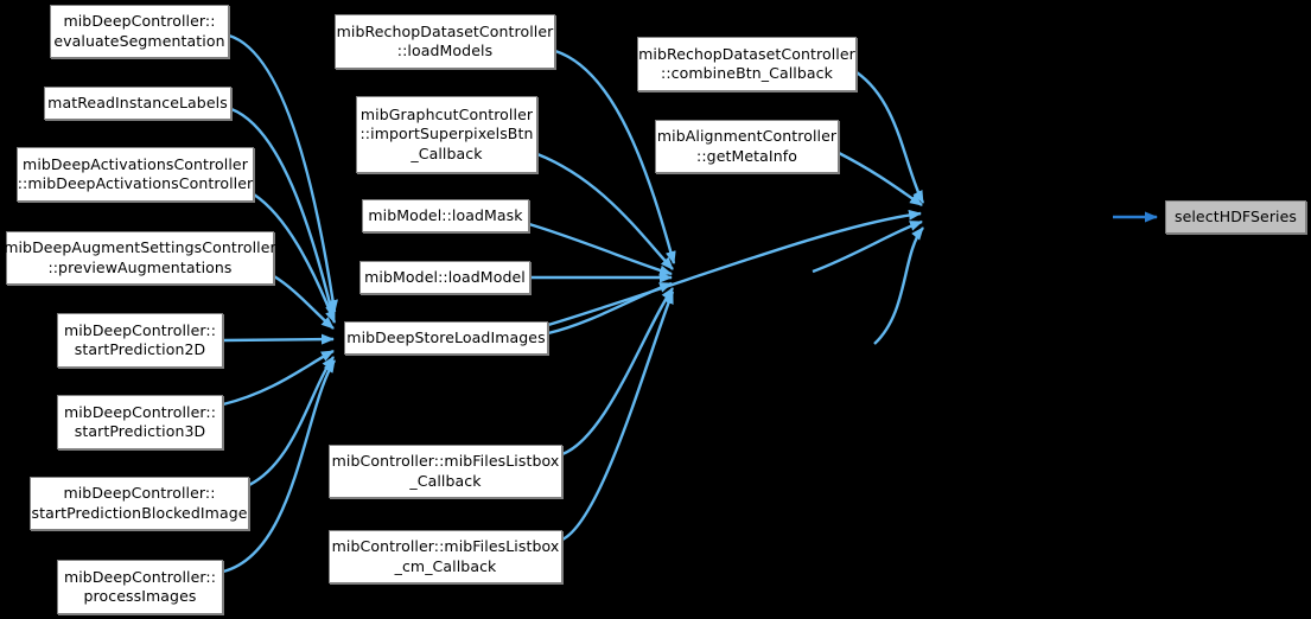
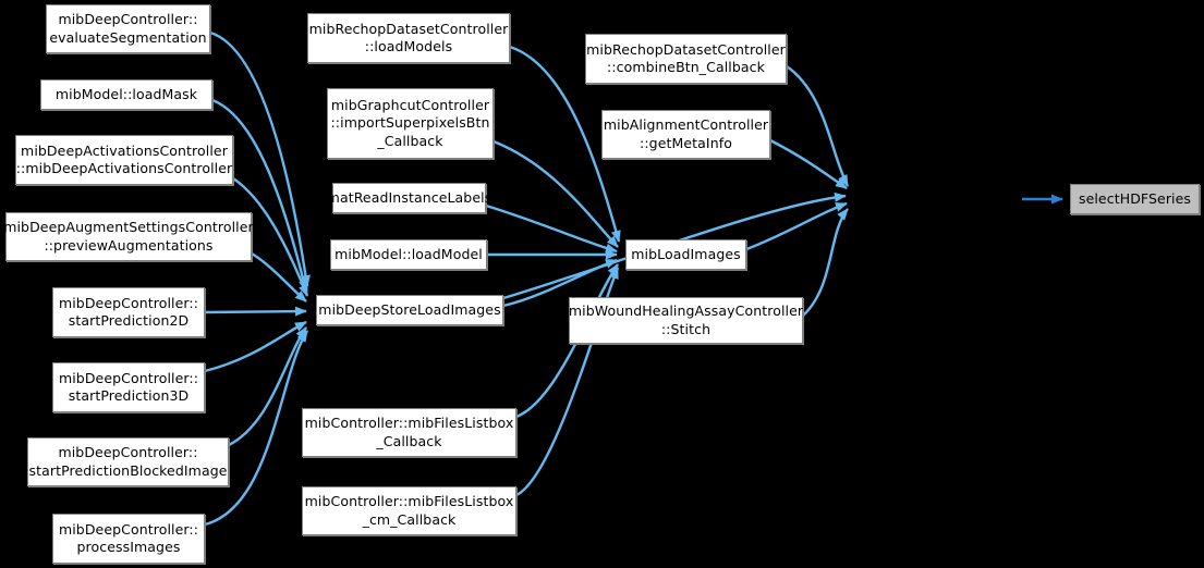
  mibDeepController::
  evaluateSegmentation
- matReadInstanceLabels
+ mibModel::loadMask
  mibDeepActivationsController
  ::mibDeepActivationsController
  mibDeepAugmentSettingsController
  ::previewAugmentations
  mibDeepController::
  startPrediction2D
  mibDeepController::
  startPrediction3D
  mibDeepController::
  startPredictionBlockedImage
  mibDeepController::
  processImages
  mibRechopDatasetController
  ::loadModels
  mibGraphcutController
  ::importSuperpixelsBtn
  _Callback
- mibModel::loadMask
+ matReadInstanceLabels
  mibModel::loadModel
  mibDeepStoreLoadImages
  mibController::mibFilesListbox
  _Callback
  mibController::mibFilesListbox
  _cm_Callback
  mibRechopDatasetController
  ::combineBtn_Callback
  mibAlignmentController
  ::getMetaInfo
+ mibLoadImages
+ mibWoundHealingAssayController
+ ::Stitch
  selectHDFSeries
